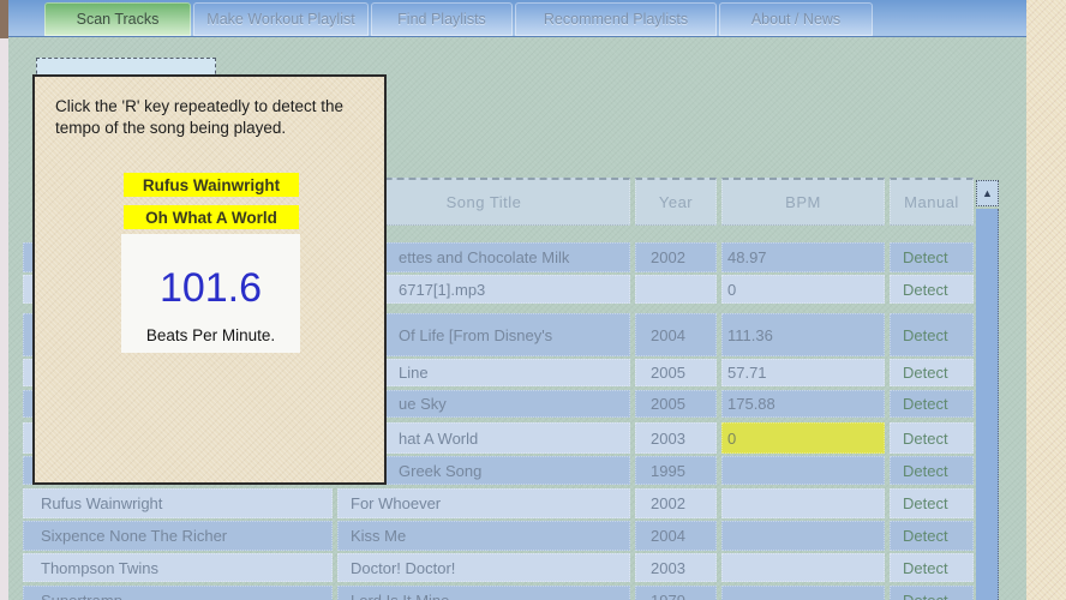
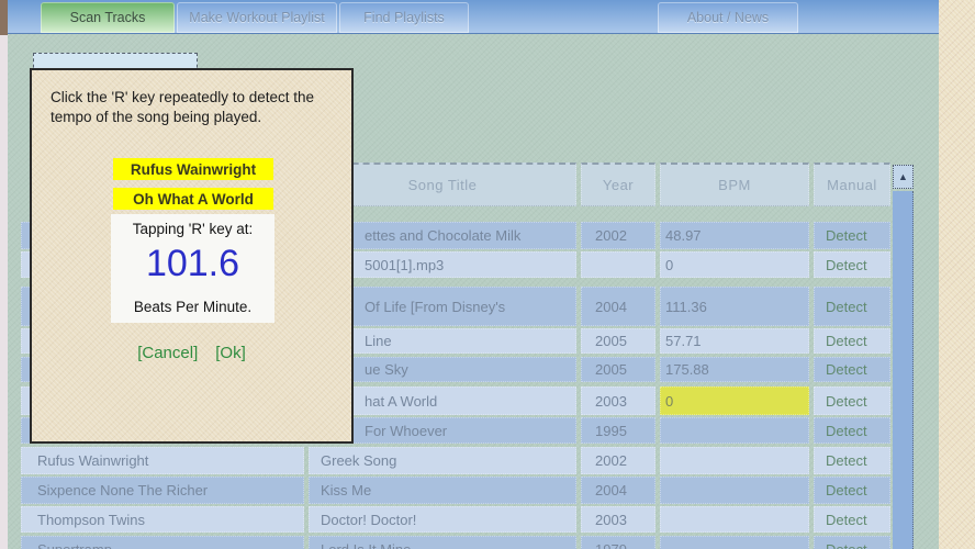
  Scan Tracks
  Make Workout Playlist
  Find Playlists
- Recommend Playlists
  About / News
  Song Title
  Year
  BPM
  Manual
  ettes and Chocolate Milk
  2002
  48.97
  Detect
- 6717[1].mp3
+ 5001[1].mp3
  0
  Detect
  Of Life [From Disney's
  2004
  111.36
  Detect
  Line
  2005
  57.71
  Detect
  ue Sky
  2005
  175.88
  Detect
  hat A World
  2003
  0
  Detect
- Greek Song
+ For Whoever
  1995
  Detect
  Rufus Wainwright
- For Whoever
+ Greek Song
  2002
  Detect
  Sixpence None The Richer
  Kiss Me
  2004
  Detect
  Thompson Twins
  Doctor! Doctor!
  2003
  Detect
  ▲
  Click the 'R' key repeatedly to detect the tempo of the song being played.
  Rufus Wainwright
  Oh What A World
+ Tapping 'R' key at:
  101.6
  Beats Per Minute.
+ [Cancel]
+ [Ok]
